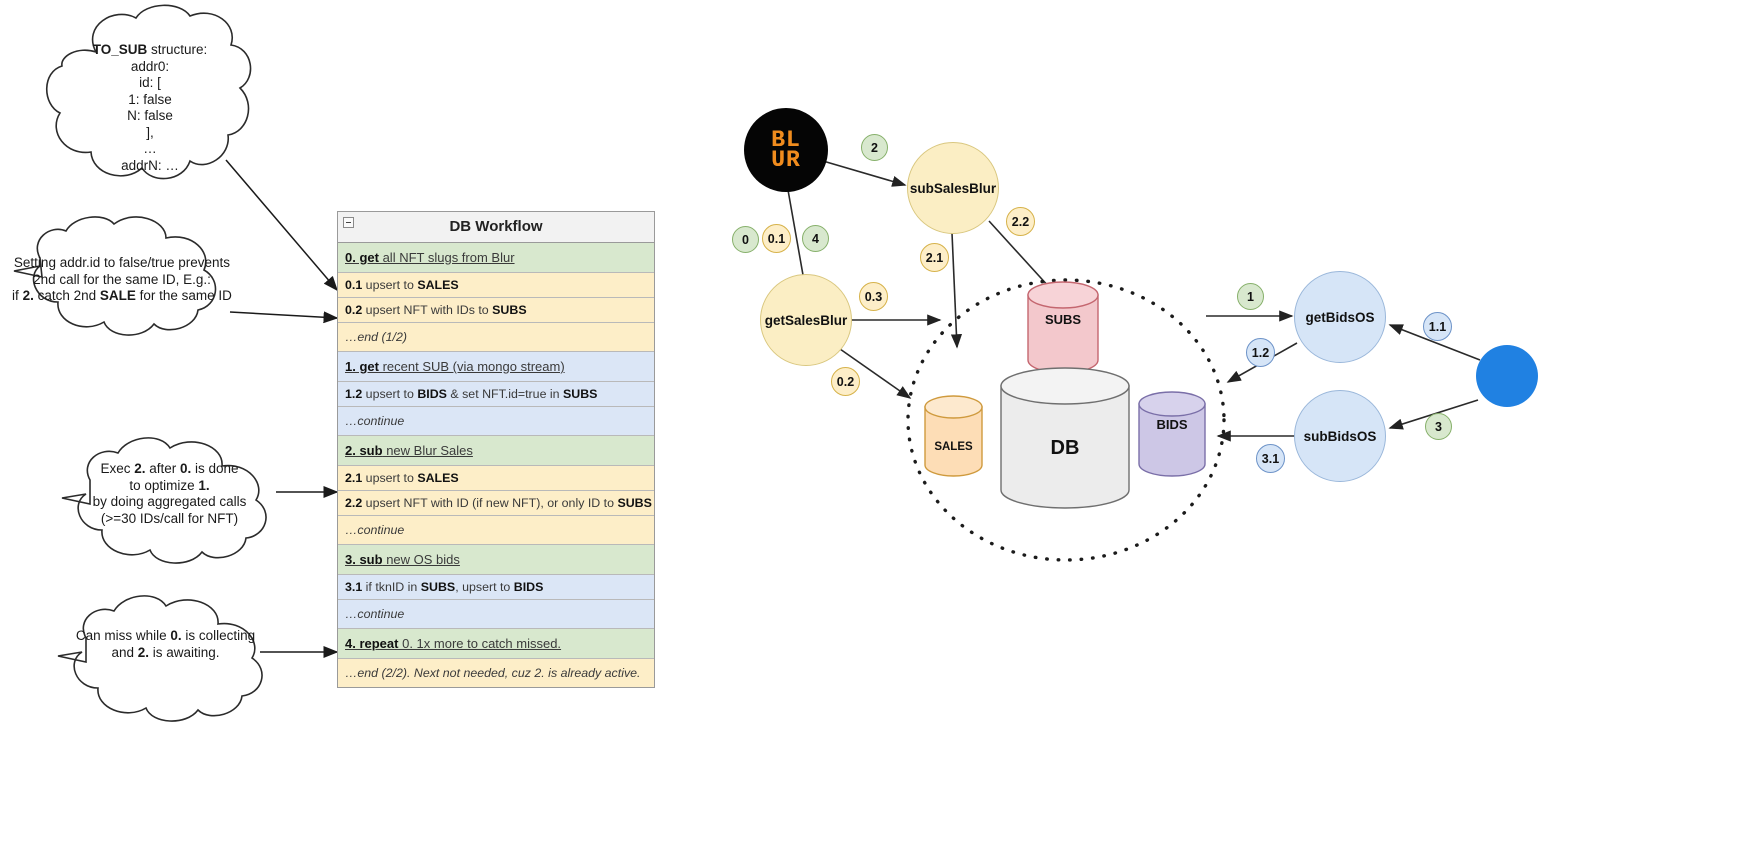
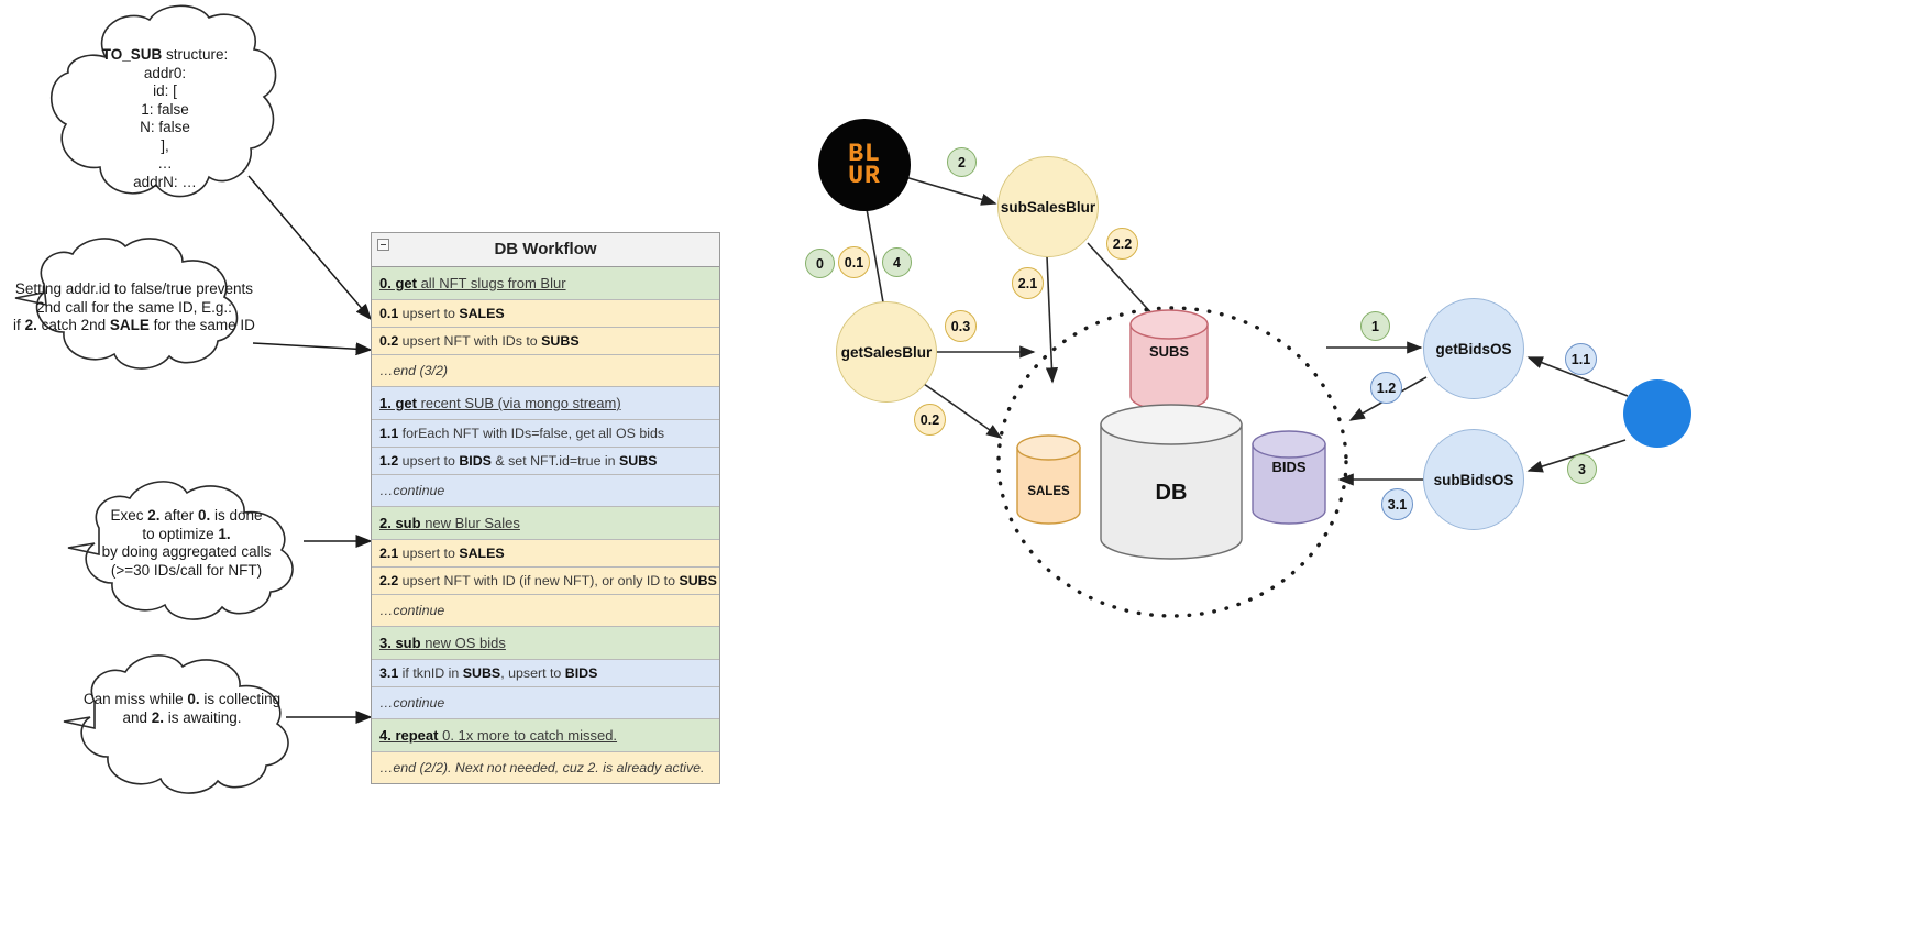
  TO_SUB structure:
  addr0:
  id: [
  1: false
  N: false
  ],
  …
  addrN: …
  Setting addr.id to false/true prevents
  2nd call for the same ID, E.g.:
  if 2. catch 2nd SALE for the same ID
  Exec 2. after 0. is done
  to optimize 1.
  by doing aggregated calls
  (>=30 IDs/call for NFT)
  Can miss while 0. is collecting
  and 2. is awaiting.
  DB Workflow
  0. get all NFT slugs from Blur
  0.1 upsert to SALES
  0.2 upsert NFT with IDs to SUBS
- …end (1/2)
+ …end (3/2)
  1. get recent SUB (via mongo stream)
+ 1.1 forEach NFT with IDs=false, get all OS bids
  1.2 upsert to BIDS & set NFT.id=true in SUBS
  …continue
  2. sub new Blur Sales
  2.1 upsert to SALES
  2.2 upsert NFT with ID (if new NFT), or only ID to SUBS
  …continue
  3. sub new OS bids
  3.1 if tknID in SUBS, upsert to BIDS
  …continue
  4. repeat 0. 1x more to catch missed.
  …end (2/2). Next not needed, cuz 2. is already active.
  BL
  UR
  subSalesBlur
  getSalesBlur
  getBidsOS
  subBidsOS
  SUBS
  DB
  SALES
  BIDS
  0
  0.1
  4
  2
  2.1
  2.2
  0.3
  0.2
  1
  1.1
  1.2
  3
  3.1
